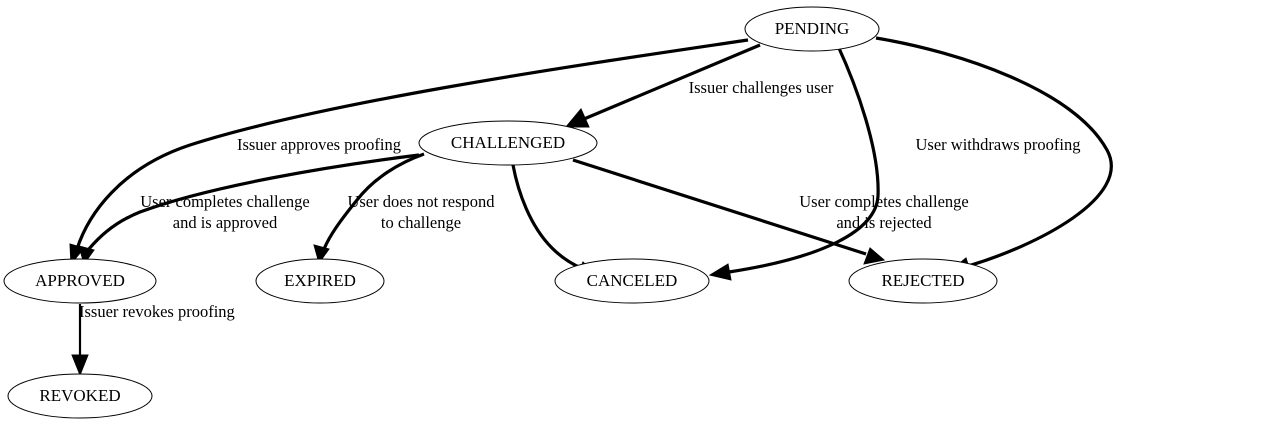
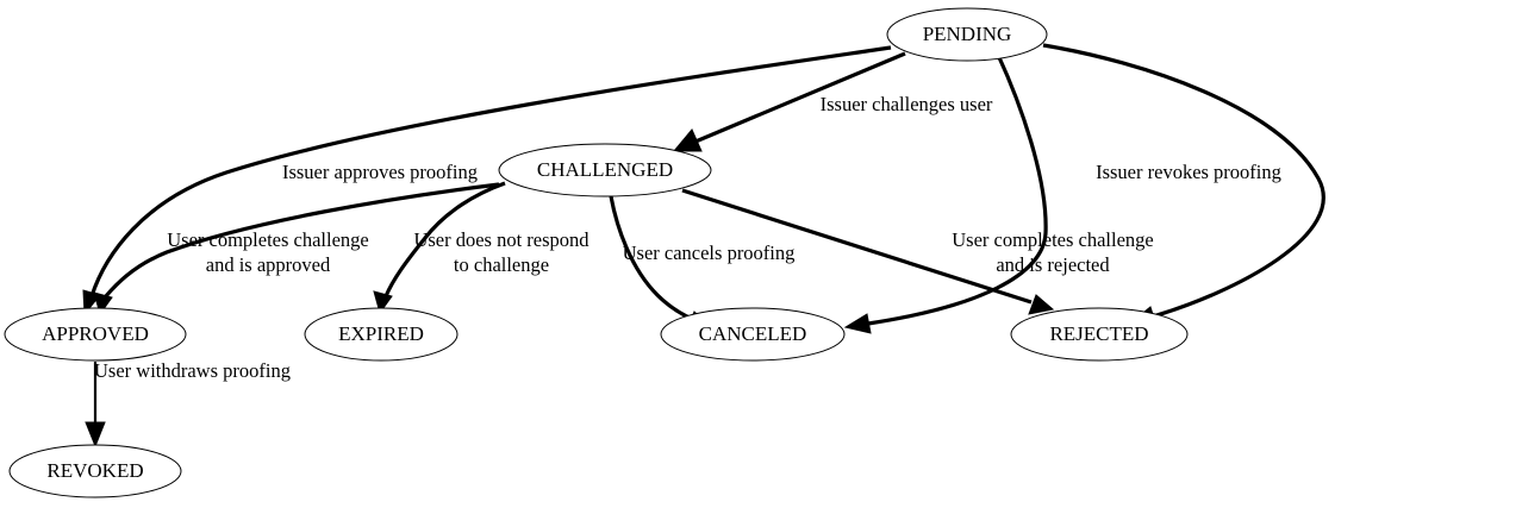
  Issuer approves proofing
  Issuer challenges user
- User withdraws proofing
+ Issuer revokes proofing
  User completes challenge
  and is approved
  User does not respond
  to challenge
+ User cancels proofing
  User completes challenge
  and is rejected
- Issuer revokes proofing
+ User withdraws proofing
  PENDING
  CHALLENGED
  APPROVED
  EXPIRED
  CANCELED
  REJECTED
  REVOKED
